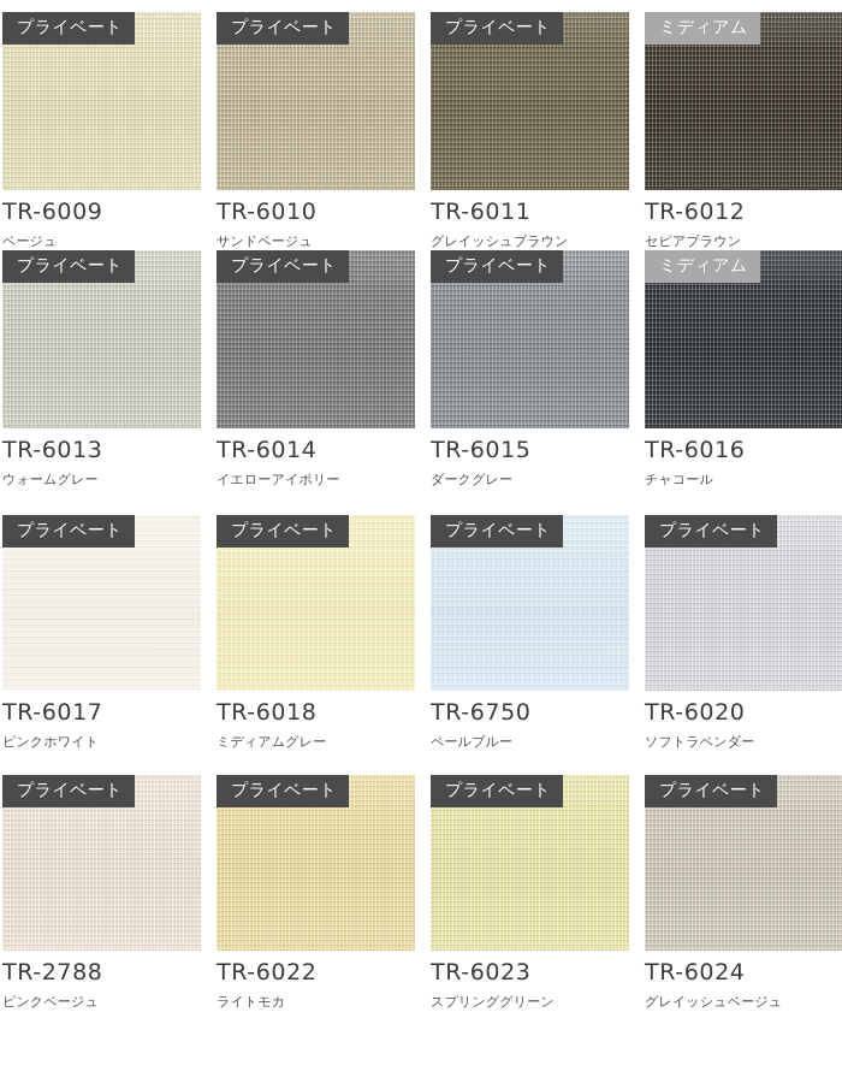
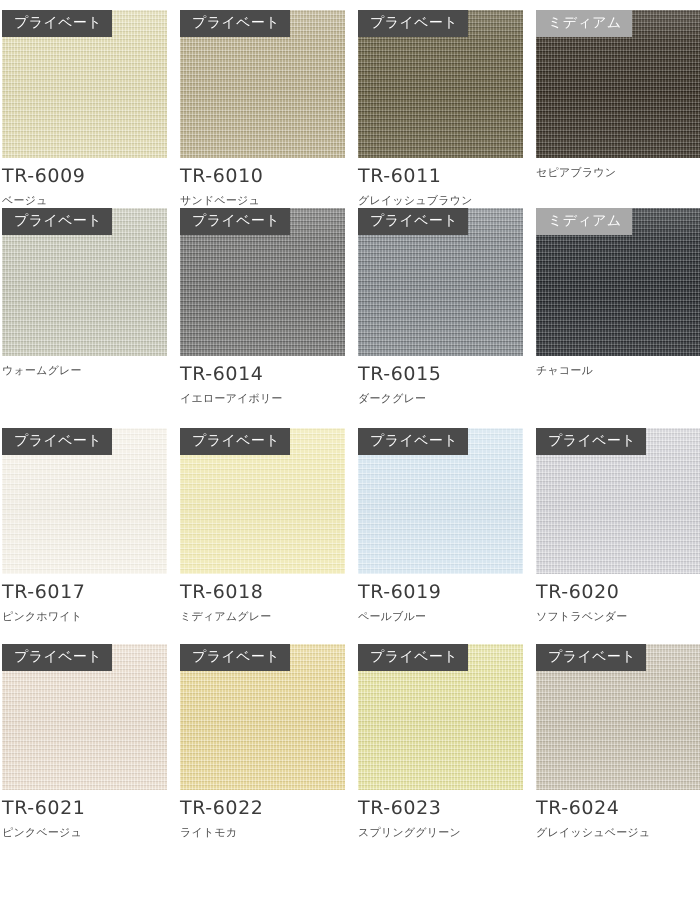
  プライベート
  TR-6009
  ベージュ
  プライベート
  TR-6010
  サンドベージュ
  プライベート
  TR-6011
  グレイッシュブラウン
  ミディアム
- TR-6012
  セピアブラウン
  プライベート
- TR-6013
  ウォームグレー
  プライベート
  TR-6014
  イエローアイボリー
  プライベート
  TR-6015
  ダークグレー
  ミディアム
- TR-6016
  チャコール
  プライベート
  TR-6017
  ピンクホワイト
  プライベート
  TR-6018
  ミディアムグレー
  プライベート
- TR-6750
+ TR-6019
  ペールブルー
  プライベート
  TR-6020
  ソフトラベンダー
  プライベート
- TR-2788
+ TR-6021
  ピンクベージュ
  プライベート
  TR-6022
  ライトモカ
  プライベート
  TR-6023
  スプリンググリーン
  プライベート
  TR-6024
  グレイッシュベージュ
